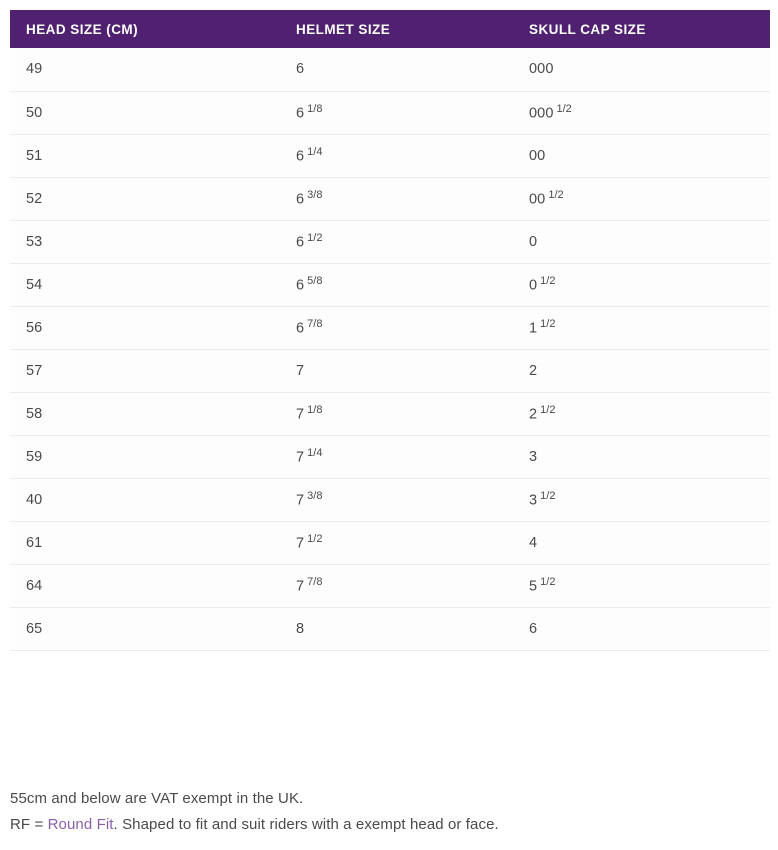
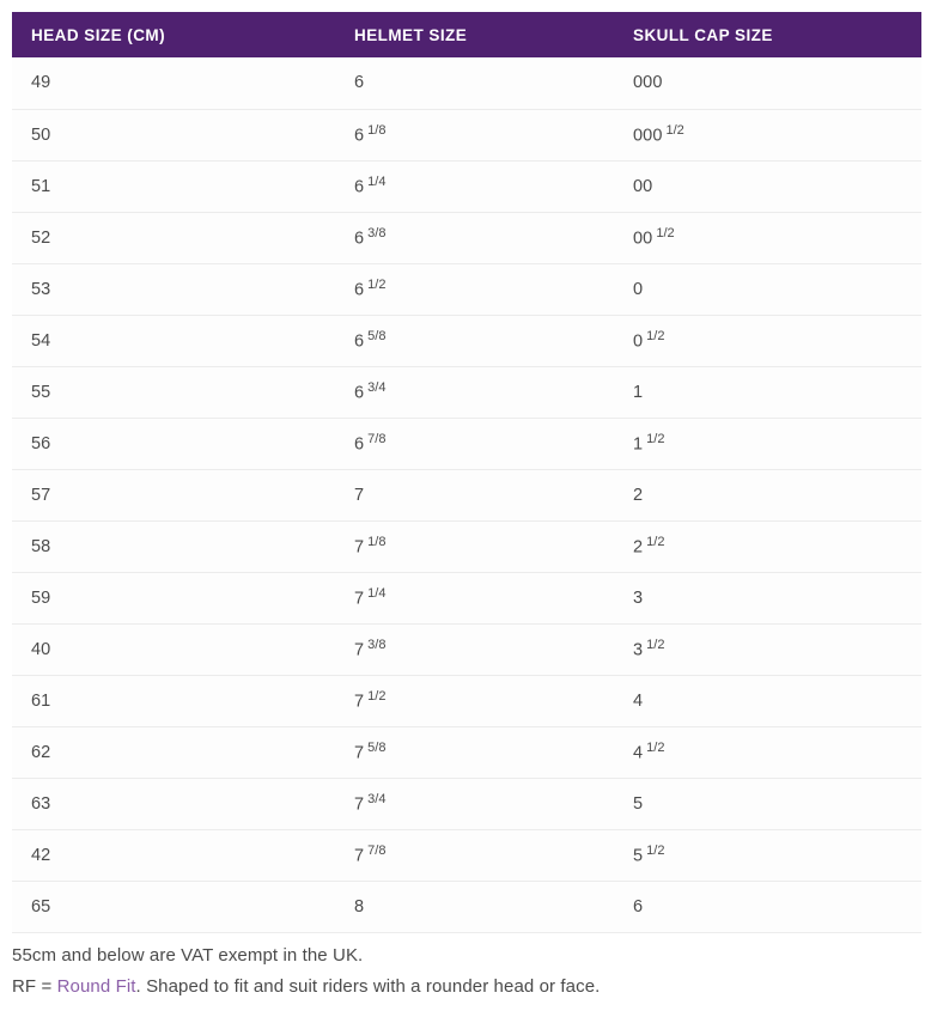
  HEAD SIZE (CM)	HELMET SIZE	SKULL CAP SIZE
  49	6	000
  50	6 1/8	000 1/2
  51	6 1/4	00
  52	6 3/8	00 1/2
  53	6 1/2	0
  54	6 5/8	0 1/2
+ 55	6 3/4	1
  56	6 7/8	1 1/2
  57	7	2
  58	7 1/8	2 1/2
  59	7 1/4	3
  40	7 3/8	3 1/2
  61	7 1/2	4
+ 62	7 5/8	4 1/2
+ 63	7 3/4	5
- 64	7 7/8	5 1/2
+ 42	7 7/8	5 1/2
  65	8	6
  55cm and below are VAT exempt in the UK.
- RF = Round Fit. Shaped to fit and suit riders with a exempt head or face.
+ RF = Round Fit. Shaped to fit and suit riders with a rounder head or face.
